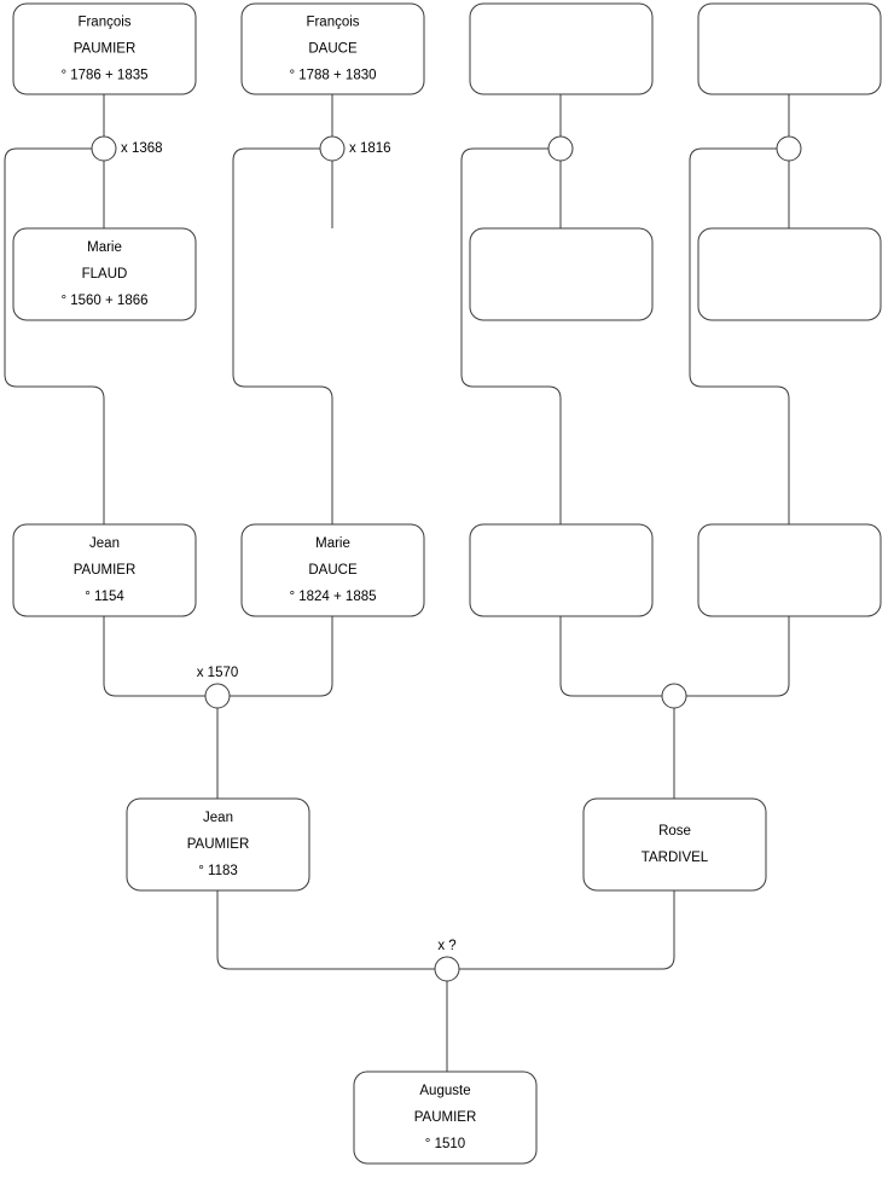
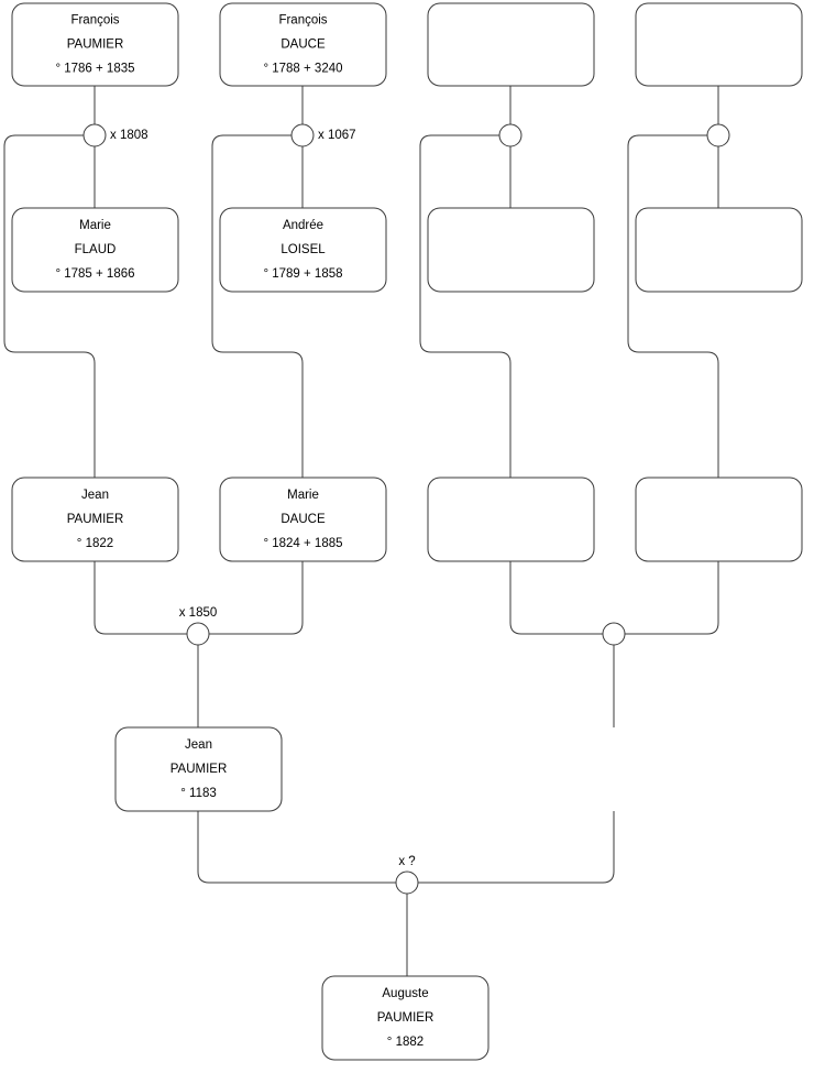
  François
  PAUMIER
  ° 1786 + 1835
  François
  DAUCE
- ° 1788 + 1830
+ ° 1788 + 3240
  Marie
  FLAUD
- ° 1560 + 1866
+ ° 1785 + 1866
+ Andrée
+ LOISEL
+ ° 1789 + 1858
  Jean
  PAUMIER
- ° 1154
+ ° 1822
  Marie
  DAUCE
  ° 1824 + 1885
  Jean
  PAUMIER
  ° 1183
- Rose
- TARDIVEL
  Auguste
  PAUMIER
- ° 1510
+ ° 1882
- x 1368
+ x 1808
- x 1816
+ x 1067
- x 1570
+ x 1850
  x ?
